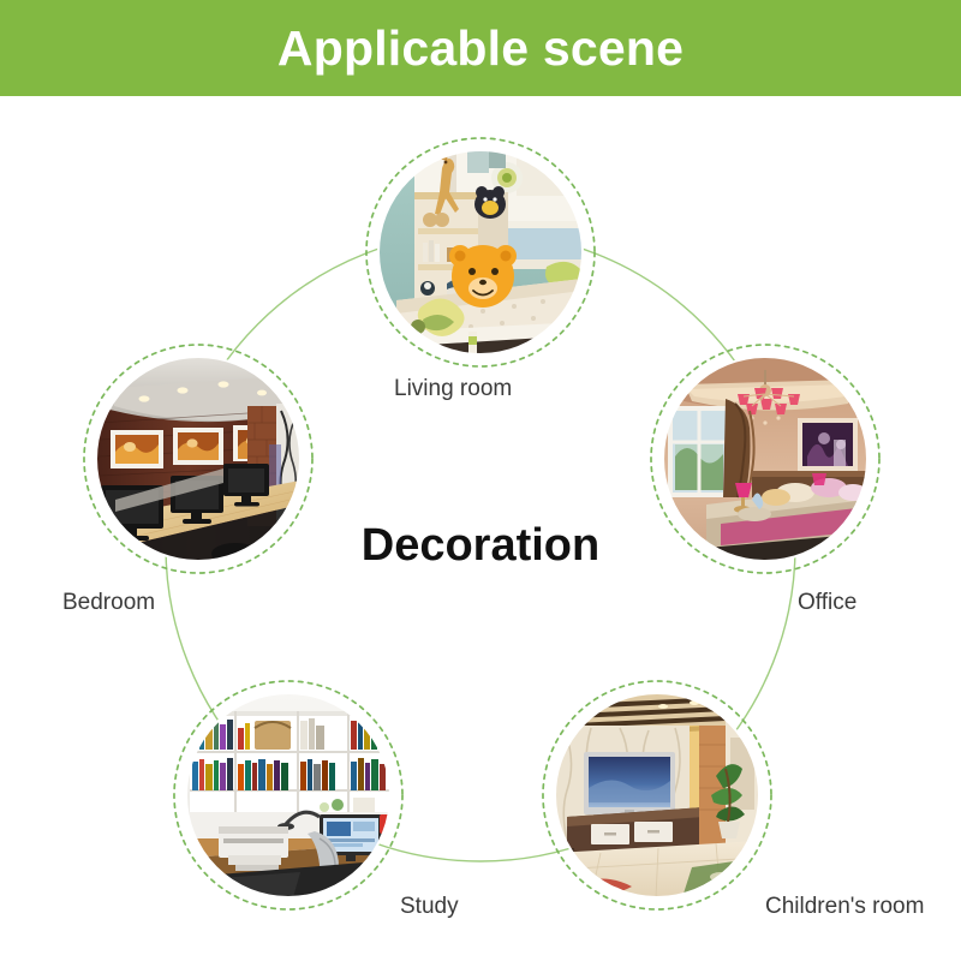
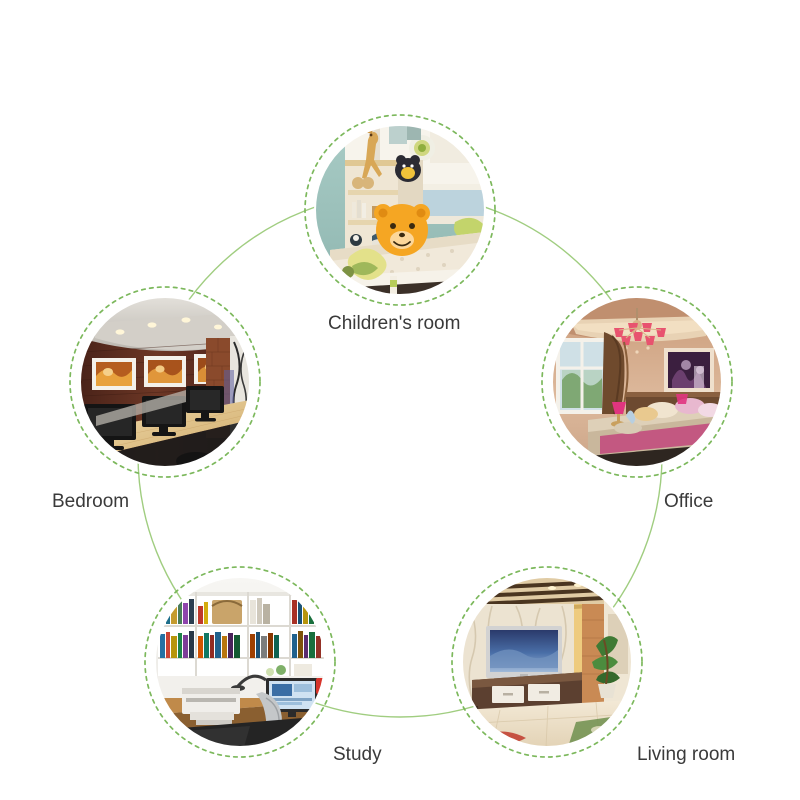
- Applicable scene
- Decoration
- Living room
+ Children's room
  Office
- Children's room
+ Living room
  Study
  Bedroom
